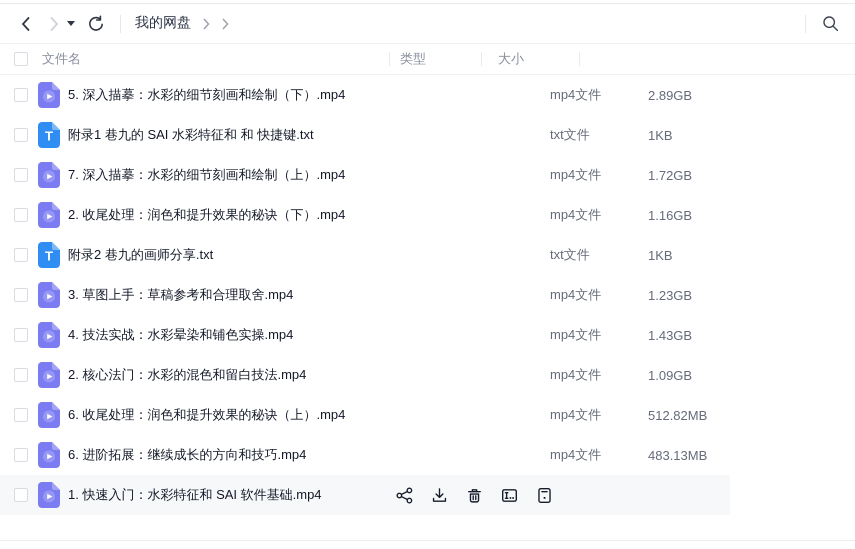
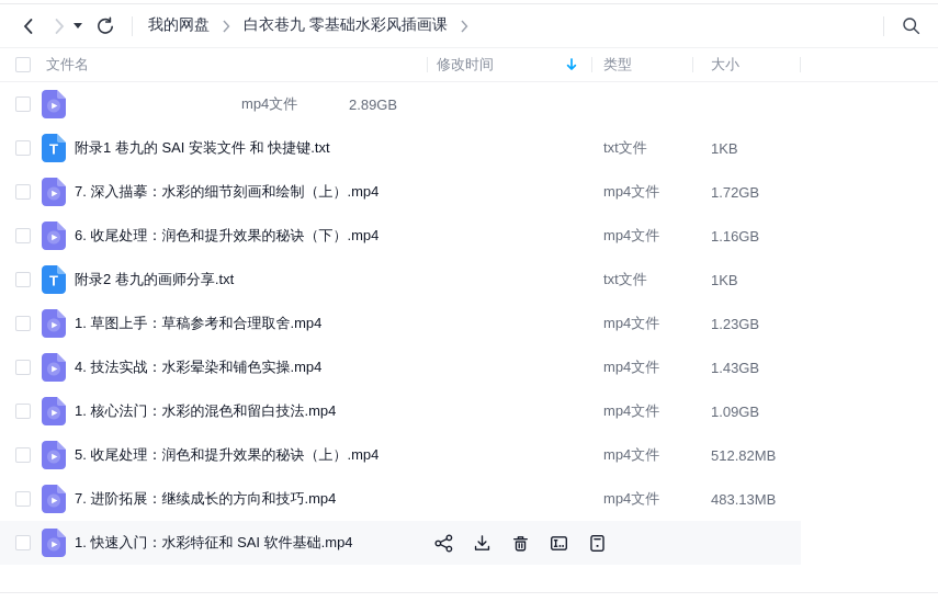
  我的网盘
+ 白衣巷九 零基础水彩风插画课
  文件名
+ 修改时间
  类型
  大小
- 5. 深入描摹：水彩的细节刻画和绘制（下）.mp4
  mp4文件
  2.89GB
  T
- 附录1 巷九的 SAI 水彩特征和 和 快捷键.txt
+ 附录1 巷九的 SAI 安装文件 和 快捷键.txt
  txt文件
  1KB
  7. 深入描摹：水彩的细节刻画和绘制（上）.mp4
  mp4文件
  1.72GB
- 2. 收尾处理：润色和提升效果的秘诀（下）.mp4
+ 6. 收尾处理：润色和提升效果的秘诀（下）.mp4
  mp4文件
  1.16GB
  T
  附录2 巷九的画师分享.txt
  txt文件
  1KB
- 3. 草图上手：草稿参考和合理取舍.mp4
+ 1. 草图上手：草稿参考和合理取舍.mp4
  mp4文件
  1.23GB
  4. 技法实战：水彩晕染和铺色实操.mp4
  mp4文件
  1.43GB
- 2. 核心法门：水彩的混色和留白技法.mp4
+ 1. 核心法门：水彩的混色和留白技法.mp4
  mp4文件
  1.09GB
- 6. 收尾处理：润色和提升效果的秘诀（上）.mp4
+ 5. 收尾处理：润色和提升效果的秘诀（上）.mp4
  mp4文件
  512.82MB
- 6. 进阶拓展：继续成长的方向和技巧.mp4
+ 7. 进阶拓展：继续成长的方向和技巧.mp4
  mp4文件
  483.13MB
  1. 快速入门：水彩特征和 SAI 软件基础.mp4
